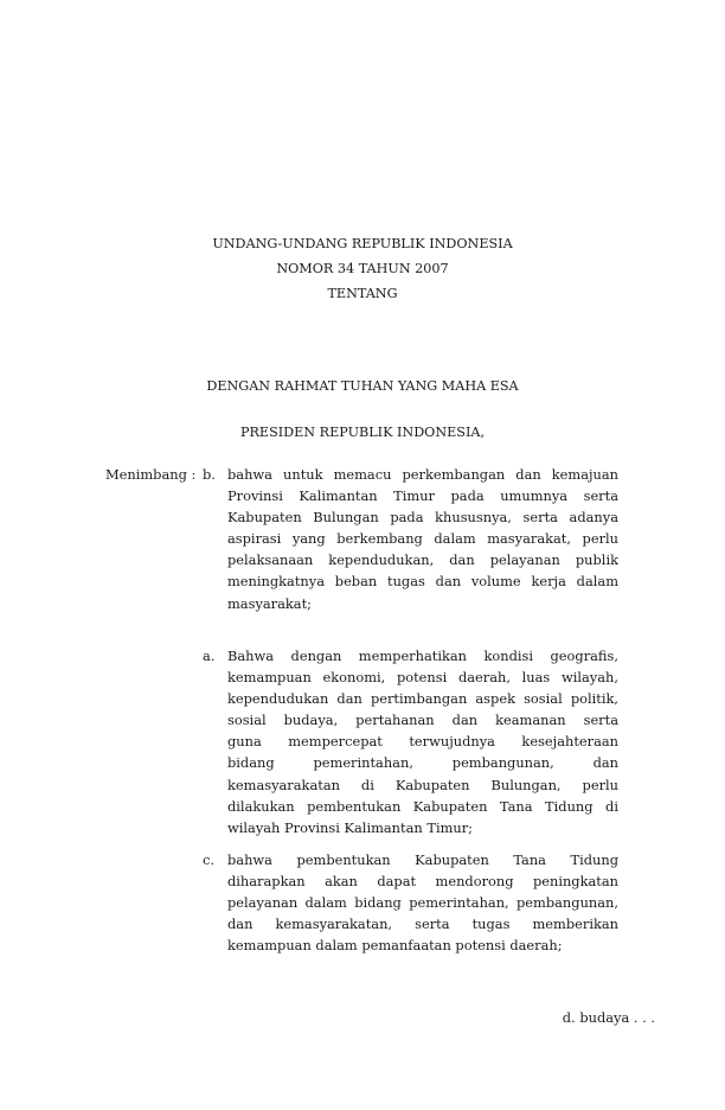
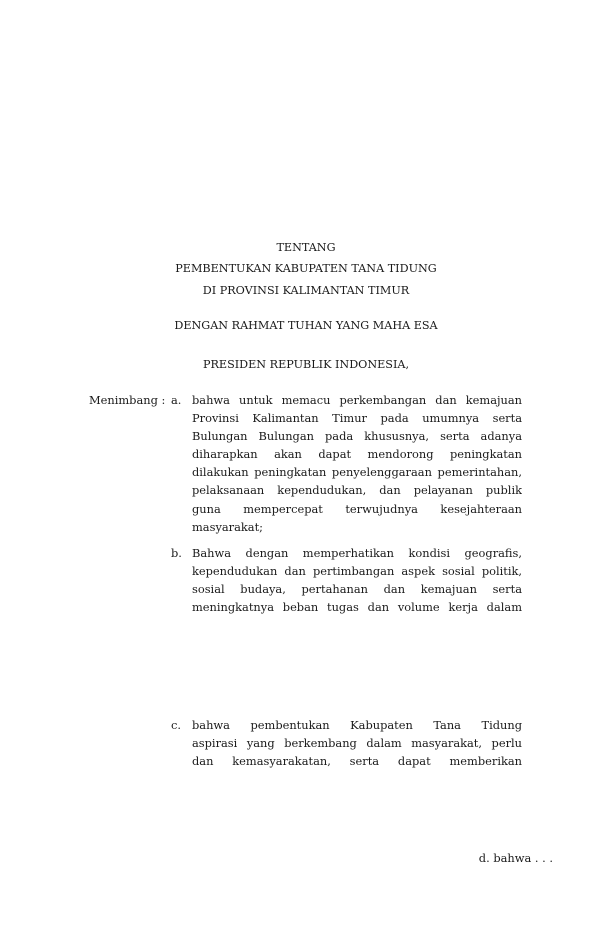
- UNDANG-UNDANG REPUBLIK INDONESIA
- NOMOR 34 TAHUN 2007
  TENTANG
+ PEMBENTUKAN KABUPATEN TANA TIDUNG
+ DI PROVINSI KALIMANTAN TIMUR
  DENGAN RAHMAT TUHAN YANG MAHA ESA
  PRESIDEN REPUBLIK INDONESIA,
  Menimbang :
- b.
+ a.
  bahwa untuk memacu perkembangan dan kemajuan
  Provinsi Kalimantan Timur pada umumnya serta
- Kabupaten Bulungan pada khususnya, serta adanya
+ Bulungan Bulungan pada khususnya, serta adanya
- aspirasi yang berkembang dalam masyarakat, perlu
+ diharapkan akan dapat mendorong peningkatan
+ dilakukan peningkatan penyelenggaraan pemerintahan,
  pelaksanaan kependudukan, dan pelayanan publik
- meningkatnya beban tugas dan volume kerja dalam
+ guna mempercepat terwujudnya kesejahteraan
  masyarakat;
- a.
+ b.
  Bahwa dengan memperhatikan kondisi geografis,
- kemampuan ekonomi, potensi daerah, luas wilayah,
  kependudukan dan pertimbangan aspek sosial politik,
- sosial budaya, pertahanan dan keamanan serta
+ sosial budaya, pertahanan dan kemajuan serta
- guna mempercepat terwujudnya kesejahteraan
+ meningkatnya beban tugas dan volume kerja dalam
- bidang pemerintahan, pembangunan, dan
- kemasyarakatan di Kabupaten Bulungan, perlu
- dilakukan pembentukan Kabupaten Tana Tidung di
- wilayah Provinsi Kalimantan Timur;
  c.
  bahwa pembentukan Kabupaten Tana Tidung
- diharapkan akan dapat mendorong peningkatan
+ aspirasi yang berkembang dalam masyarakat, perlu
- pelayanan dalam bidang pemerintahan, pembangunan,
- dan kemasyarakatan, serta tugas memberikan
+ dan kemasyarakatan, serta dapat memberikan
- kemampuan dalam pemanfaatan potensi daerah;
- d. budaya . . .
+ d. bahwa . . .
